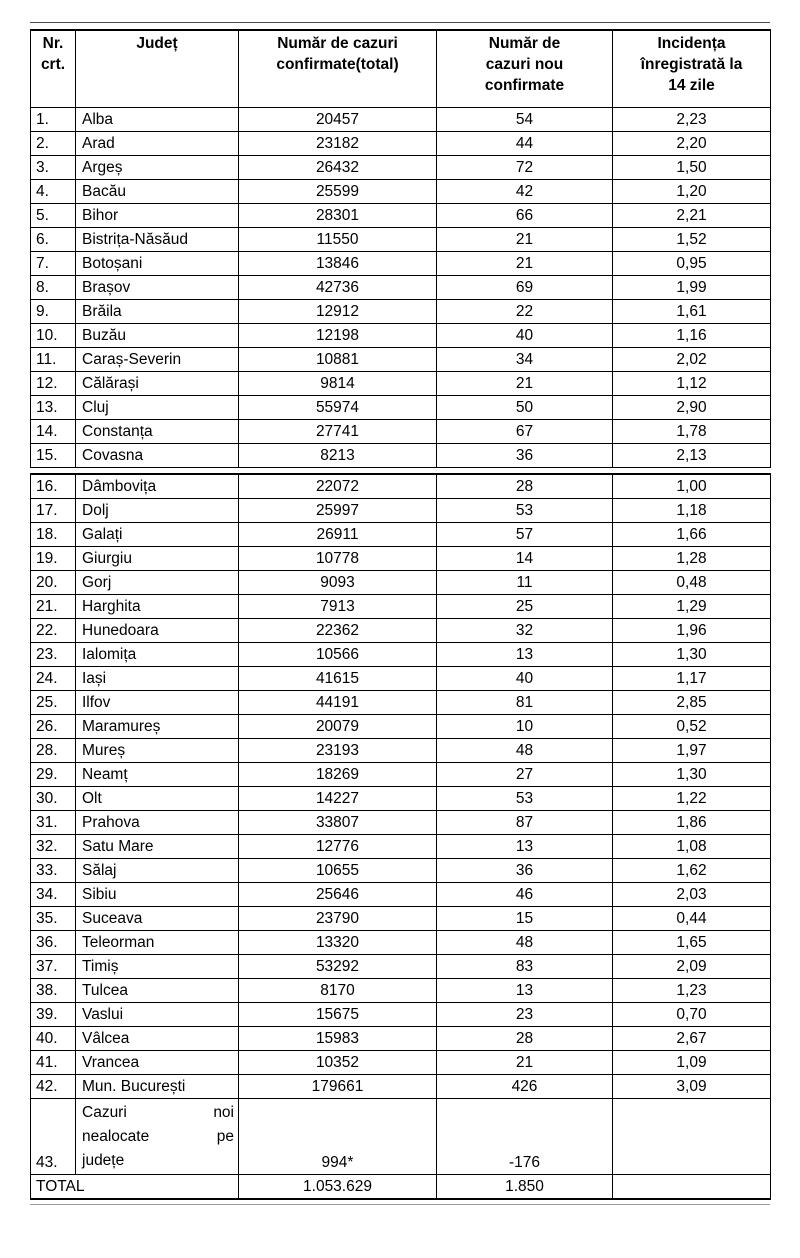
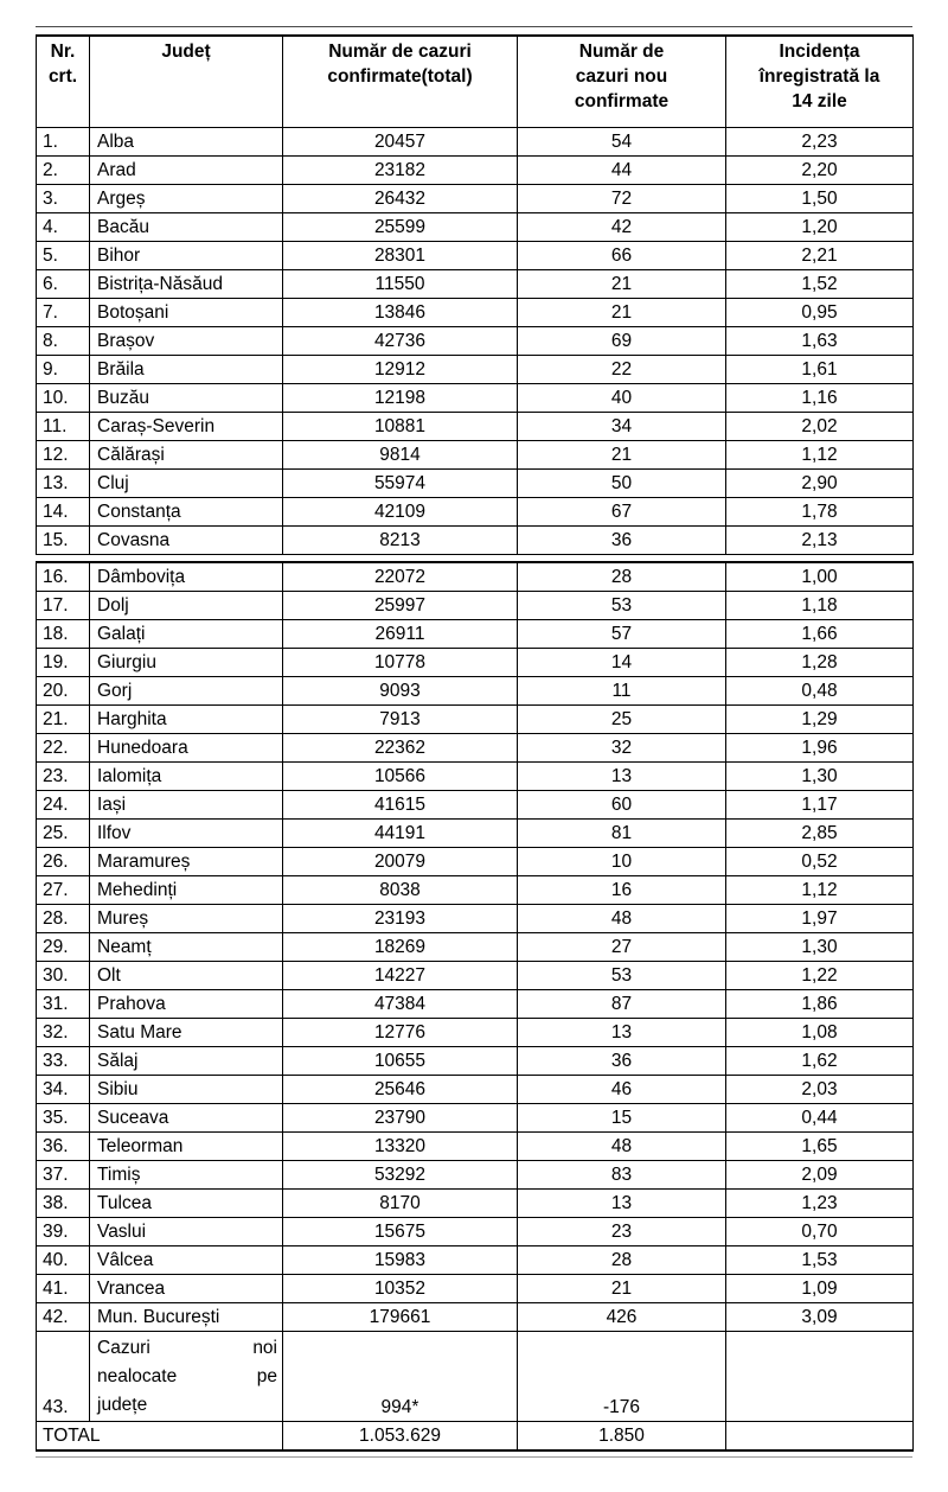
  Nr. crt.	Județ	Număr de cazuri confirmate(total)	Număr de cazuri nou confirmate	Incidența înregistrată la 14 zile
  1.	Alba	20457	54	2,23
  2.	Arad	23182	44	2,20
  3.	Argeș	26432	72	1,50
  4.	Bacău	25599	42	1,20
  5.	Bihor	28301	66	2,21
  6.	Bistrița-Năsăud	11550	21	1,52
  7.	Botoșani	13846	21	0,95
- 8.	Brașov	42736	69	1,99
+ 8.	Brașov	42736	69	1,63
  9.	Brăila	12912	22	1,61
  10.	Buzău	12198	40	1,16
  11.	Caraș-Severin	10881	34	2,02
  12.	Călărași	9814	21	1,12
  13.	Cluj	55974	50	2,90
- 14.	Constanța	27741	67	1,78
+ 14.	Constanța	42109	67	1,78
  15.	Covasna	8213	36	2,13
  16.	Dâmbovița	22072	28	1,00
  17.	Dolj	25997	53	1,18
  18.	Galați	26911	57	1,66
  19.	Giurgiu	10778	14	1,28
  20.	Gorj	9093	11	0,48
  21.	Harghita	7913	25	1,29
  22.	Hunedoara	22362	32	1,96
  23.	Ialomița	10566	13	1,30
- 24.	Iași	41615	40	1,17
+ 24.	Iași	41615	60	1,17
  25.	Ilfov	44191	81	2,85
  26.	Maramureș	20079	10	0,52
+ 27.	Mehedinți	8038	16	1,12
  28.	Mureș	23193	48	1,97
  29.	Neamț	18269	27	1,30
  30.	Olt	14227	53	1,22
- 31.	Prahova	33807	87	1,86
+ 31.	Prahova	47384	87	1,86
  32.	Satu Mare	12776	13	1,08
  33.	Sălaj	10655	36	1,62
  34.	Sibiu	25646	46	2,03
  35.	Suceava	23790	15	0,44
  36.	Teleorman	13320	48	1,65
  37.	Timiș	53292	83	2,09
  38.	Tulcea	8170	13	1,23
  39.	Vaslui	15675	23	0,70
- 40.	Vâlcea	15983	28	2,67
+ 40.	Vâlcea	15983	28	1,53
  41.	Vrancea	10352	21	1,09
  42.	Mun. București	179661	426	3,09
  43.	Cazuri noinealocate pejudețe	994*	-176
  TOTAL	1.053.629	1.850
